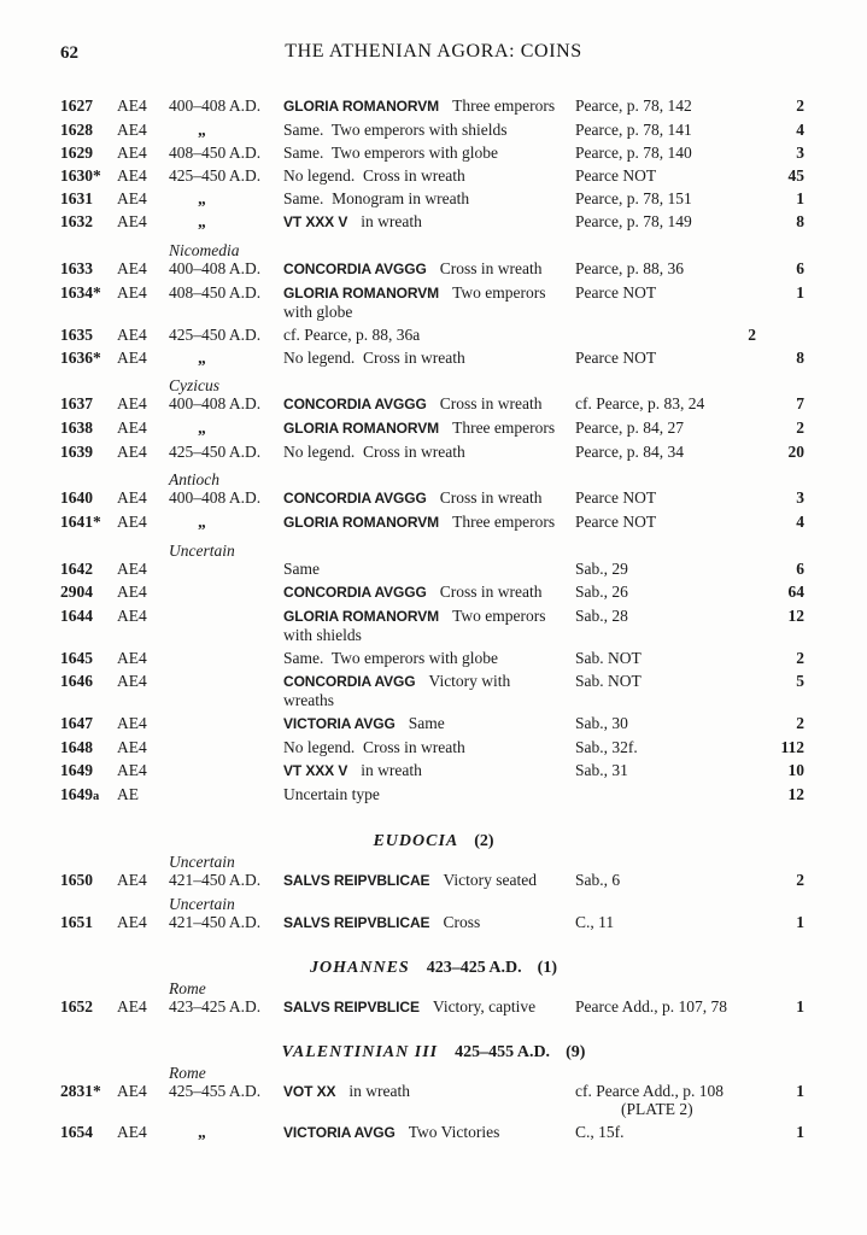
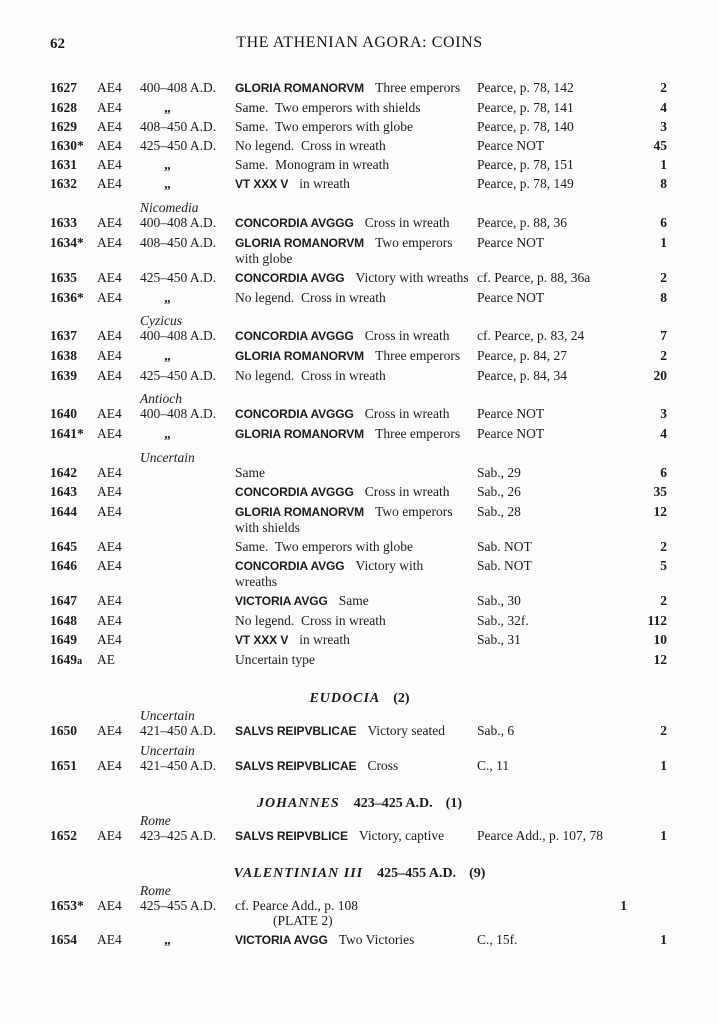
  62
  THE ATHENIAN AGORA: COINS
  1627
  AE4
  400–408 A.D.
  GLORIA ROMANORVM Three emperors
  Pearce, p. 78, 142
  2
  1628
  AE4
  „
  Same. Two emperors with shields
  Pearce, p. 78, 141
  4
  1629
  AE4
  408–450 A.D.
  Same. Two emperors with globe
  Pearce, p. 78, 140
  3
  1630*
  AE4
  425–450 A.D.
  No legend. Cross in wreath
  Pearce NOT
  45
  1631
  AE4
  „
  Same. Monogram in wreath
  Pearce, p. 78, 151
  1
  1632
  AE4
  „
  VT XXX V in wreath
  Pearce, p. 78, 149
  8
  Nicomedia
  1633
  AE4
  400–408 A.D.
  CONCORDIA AVGGG Cross in wreath
  Pearce, p. 88, 36
  6
  1634*
  AE4
  408–450 A.D.
  GLORIA ROMANORVM Two emperors
  with globe
  Pearce NOT
  1
  1635
  AE4
  425–450 A.D.
+ CONCORDIA AVGG Victory with wreaths
  cf. Pearce, p. 88, 36a
  2
  1636*
  AE4
  „
  No legend. Cross in wreath
  Pearce NOT
  8
  Cyzicus
  1637
  AE4
  400–408 A.D.
  CONCORDIA AVGGG Cross in wreath
  cf. Pearce, p. 83, 24
  7
  1638
  AE4
  „
  GLORIA ROMANORVM Three emperors
  Pearce, p. 84, 27
  2
  1639
  AE4
  425–450 A.D.
  No legend. Cross in wreath
  Pearce, p. 84, 34
  20
  Antioch
  1640
  AE4
  400–408 A.D.
  CONCORDIA AVGGG Cross in wreath
  Pearce NOT
  3
  1641*
  AE4
  „
  GLORIA ROMANORVM Three emperors
  Pearce NOT
  4
  Uncertain
  1642
  AE4
  Same
  Sab., 29
  6
- 2904
+ 1643
  AE4
  CONCORDIA AVGGG Cross in wreath
  Sab., 26
- 64
+ 35
  1644
  AE4
  GLORIA ROMANORVM Two emperors
  with shields
  Sab., 28
  12
  1645
  AE4
  Same. Two emperors with globe
  Sab. NOT
  2
  1646
  AE4
  CONCORDIA AVGG Victory with
  wreaths
  Sab. NOT
  5
  1647
  AE4
  VICTORIA AVGG Same
  Sab., 30
  2
  1648
  AE4
  No legend. Cross in wreath
  Sab., 32f.
  112
  1649
  AE4
  VT XXX V in wreath
  Sab., 31
  10
  1649a
  AE
  Uncertain type
  12
  EUDOCIA (2)
  Uncertain
  1650
  AE4
  421–450 A.D.
  SALVS REIPVBLICAE Victory seated
  Sab., 6
  2
  Uncertain
  1651
  AE4
  421–450 A.D.
  SALVS REIPVBLICAE Cross
  C., 11
  1
  JOHANNES 423–425 A.D. (1)
  Rome
  1652
  AE4
  423–425 A.D.
  SALVS REIPVBLICE Victory, captive
  Pearce Add., p. 107, 78
  1
  VALENTINIAN III 425–455 A.D. (9)
  Rome
- 2831*
+ 1653*
  AE4
  425–455 A.D.
- VOT XX in wreath
  cf. Pearce Add., p. 108
  (PLATE 2)
  1
  1654
  AE4
  „
  VICTORIA AVGG Two Victories
  C., 15f.
  1
